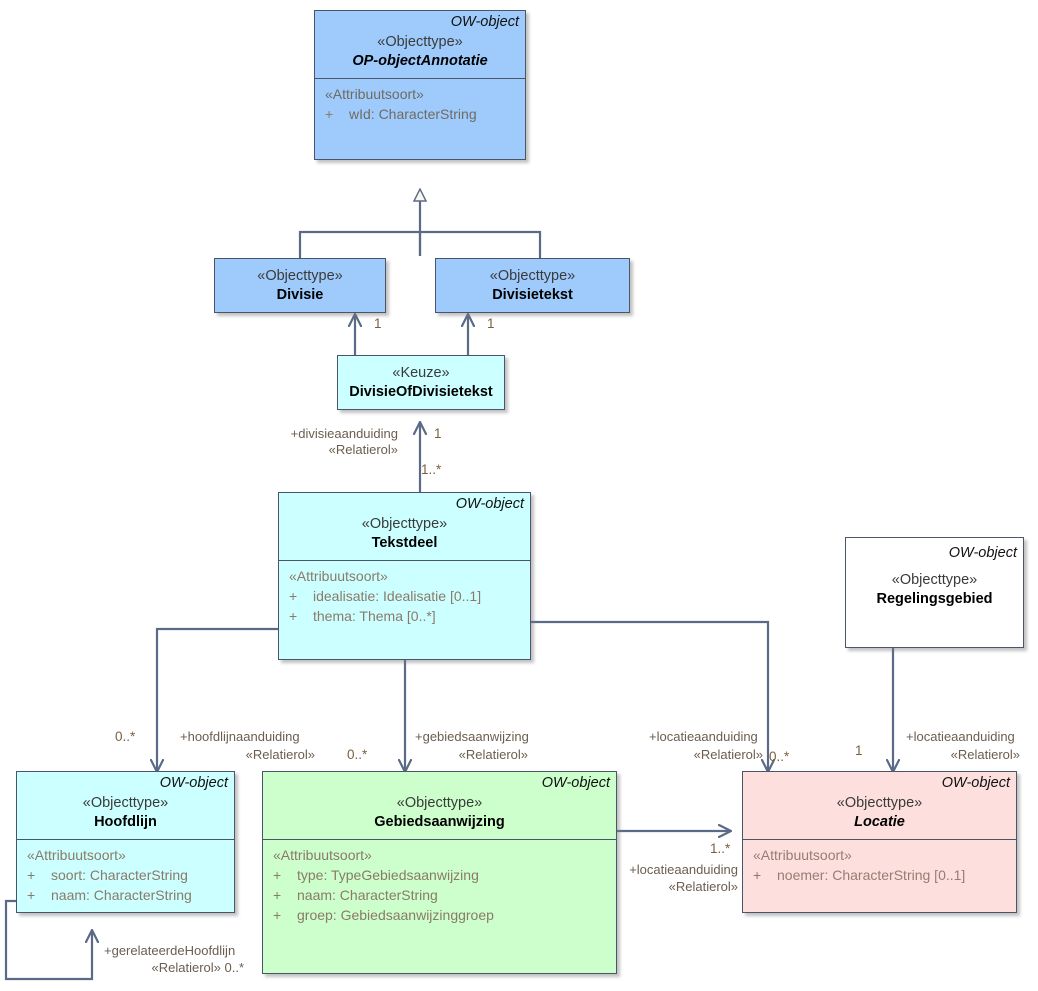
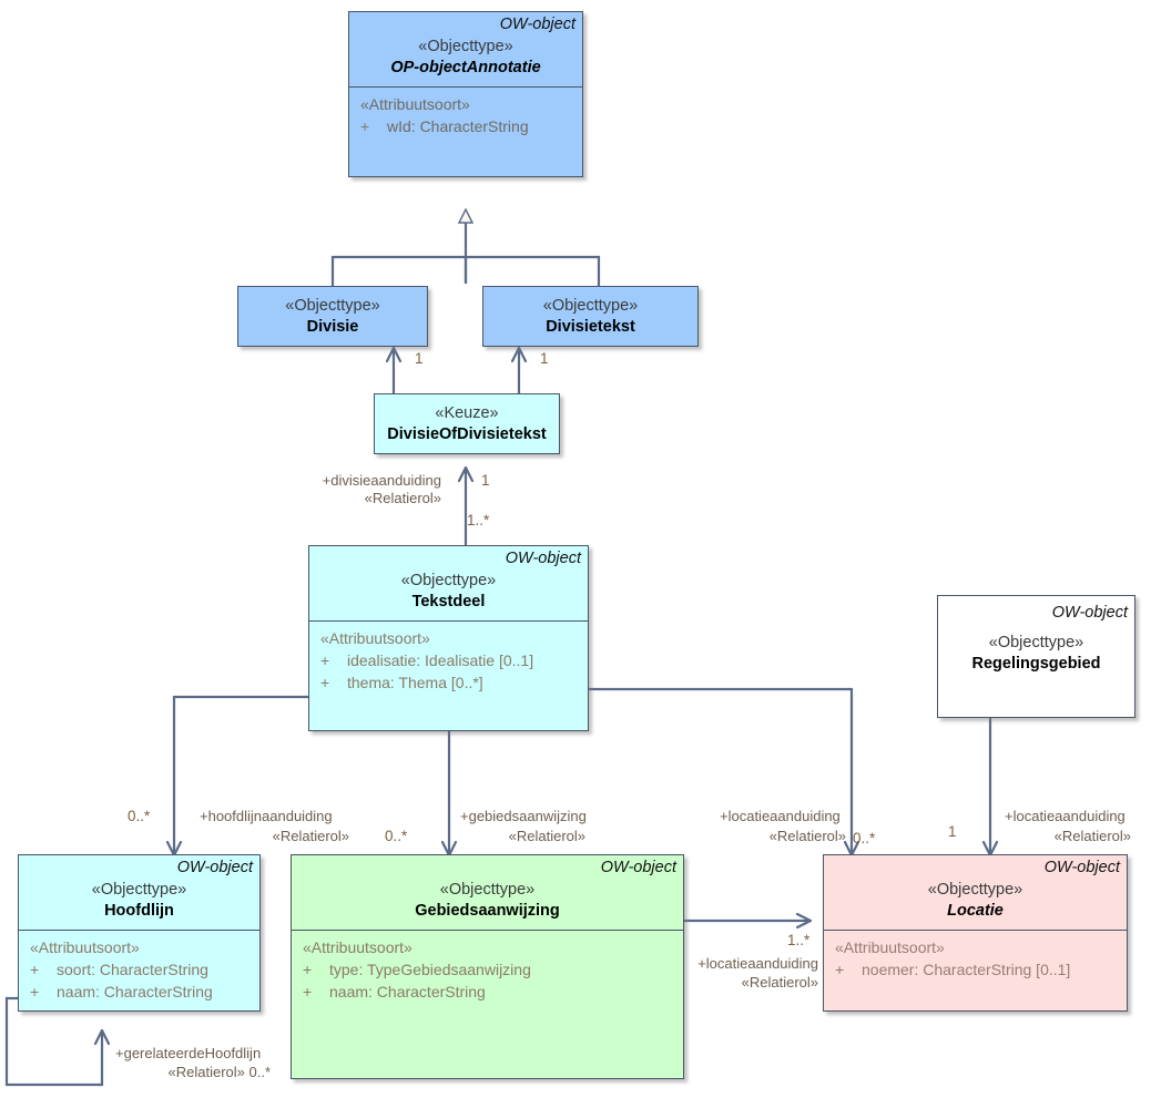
  OW-object
  «Objecttype»
  OP-objectAnnotatie
  «Attribuutsoort»
  + wId: CharacterString
  «Objecttype»
  Divisie
  «Objecttype»
  Divisietekst
  «Keuze»
  DivisieOfDivisietekst
  OW-object
  «Objecttype»
  Tekstdeel
  «Attribuutsoort»
  + idealisatie: Idealisatie [0..1]
  + thema: Thema [0..*]
  OW-object
  «Objecttype»
  Regelingsgebied
  OW-object
  «Objecttype»
  Hoofdlijn
  «Attribuutsoort»
  + soort: CharacterString
  + naam: CharacterString
  OW-object
  «Objecttype»
  Gebiedsaanwijzing
  «Attribuutsoort»
  + type: TypeGebiedsaanwijzing
  + naam: CharacterString
- + groep: Gebiedsaanwijzinggroep
  OW-object
  «Objecttype»
  Locatie
  «Attribuutsoort»
  + noemer: CharacterString [0..1]
  1
  1
  +divisieaanduiding
  «Relatierol»
  1
  1..*
  0..*
  +hoofdlijnaanduiding
  «Relatierol»
  0..*
  +gebiedsaanwijzing
  «Relatierol»
  +locatieaanduiding
  «Relatierol»
  0..*
  1
  +locatieaanduiding
  «Relatierol»
  1..*
  +locatieaanduiding
  «Relatierol»
  +gerelateerdeHoofdlijn
  «Relatierol» 0..*
